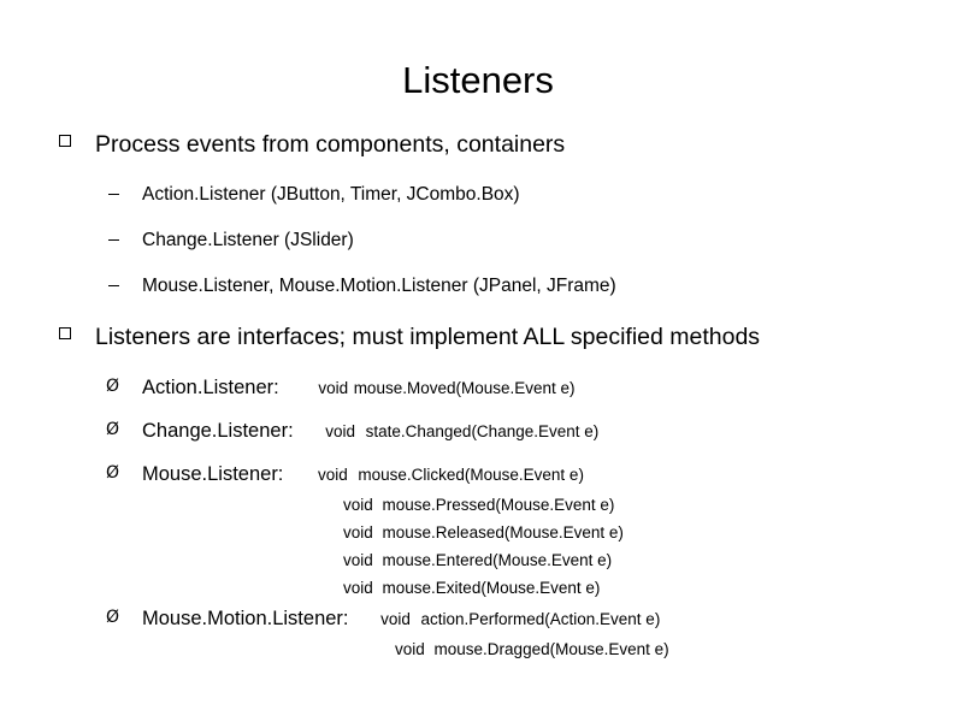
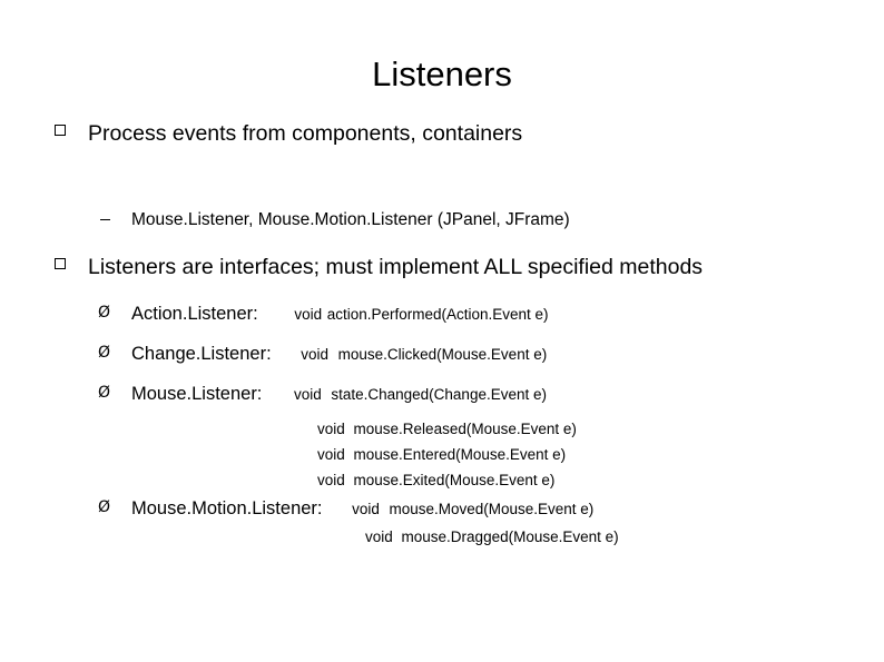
  Listeners
  Process events from components, containers
- Action.Listener (JButton, Timer, JCombo.Box)
- Change.Listener (JSlider)
  Mouse.Listener, Mouse.Motion.Listener (JPanel, JFrame)
  Listeners are interfaces; must implement ALL specified methods
  Ø
- Action.Listener: void mouse.Moved(Mouse.Event e)
+ Action.Listener: void action.Performed(Action.Event e)
  Ø
- Change.Listener: void state.Changed(Change.Event e)
+ Change.Listener: void mouse.Clicked(Mouse.Event e)
  Ø
- Mouse.Listener: void mouse.Clicked(Mouse.Event e)
+ Mouse.Listener: void state.Changed(Change.Event e)
- void mouse.Pressed(Mouse.Event e)
  void mouse.Released(Mouse.Event e)
  void mouse.Entered(Mouse.Event e)
  void mouse.Exited(Mouse.Event e)
  Ø
- Mouse.Motion.Listener: void action.Performed(Action.Event e)
+ Mouse.Motion.Listener: void mouse.Moved(Mouse.Event e)
  void mouse.Dragged(Mouse.Event e)
